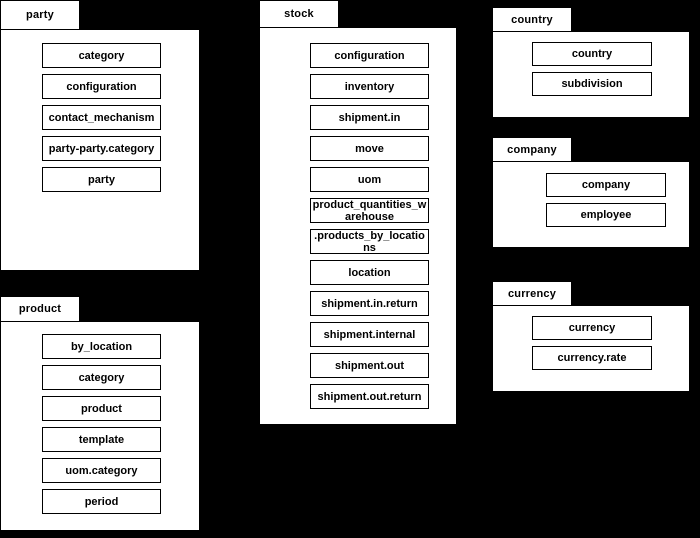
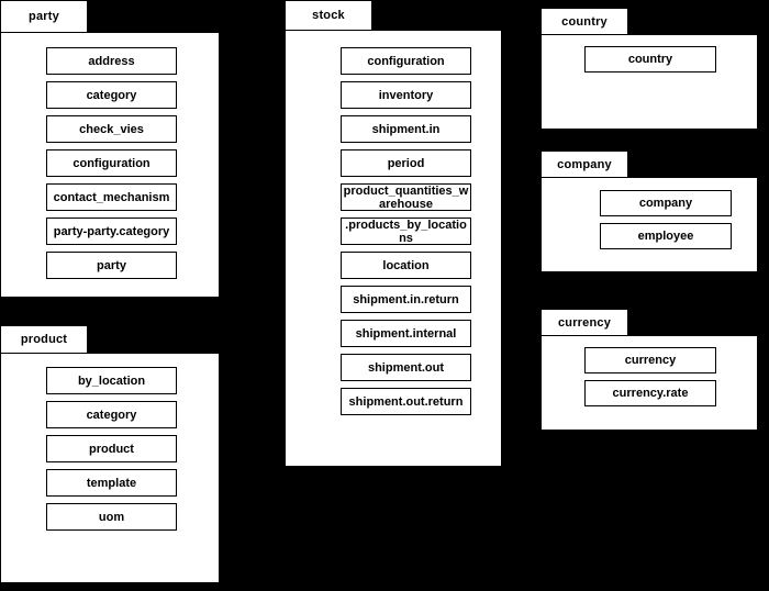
  party
+ address
  category
+ check_vies
  configuration
  contact_mechanism
  party-party.category
  party
  product
  by_location
  category
  product
  template
- uom.category
- period
+ uom
  stock
  configuration
  inventory
  shipment.in
- move
- uom
+ period
  product_quantities_warehouse
  .products_by_locations
  location
  shipment.in.return
  shipment.internal
  shipment.out
  shipment.out.return
  country
  country
- subdivision
  company
  company
  employee
  currency
  currency
  currency.rate
